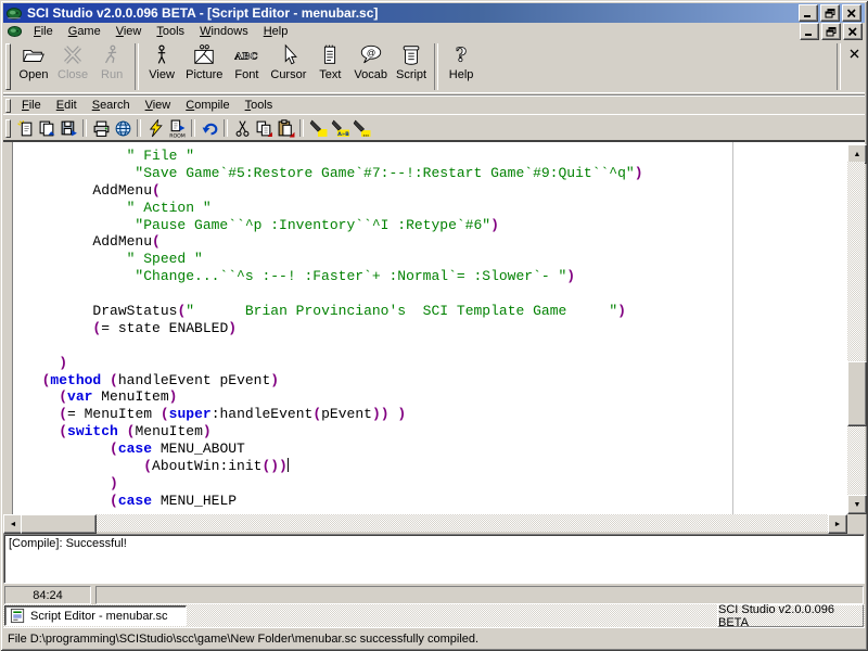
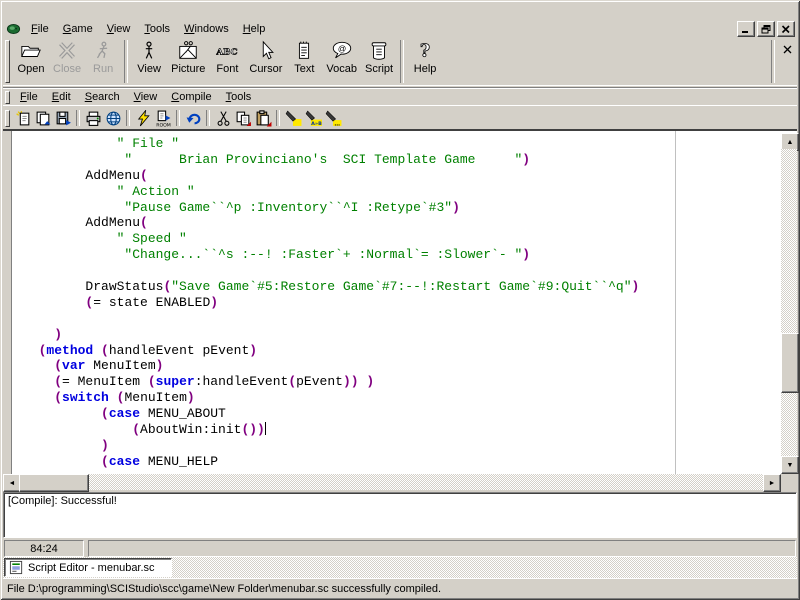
- SCI Studio v2.0.0.096 BETA - [Script Editor - menubar.sc]
  File
  Game
  View
  Tools
  Windows
  Help
  Open
  Close
  Run
  View
  Picture
  ABC
  Font
  Cursor
  Text
  @
  Vocab
  Script
  ?
  Help
  File
  Edit
  Search
  View
  Compile
  Tools
  " File "
- "Save Game`#5:Restore Game`#7:--!:Restart Game`#9:Quit``^q")
+ " Brian Provinciano's SCI Template Game ")
  AddMenu(
  " Action "
- "Pause Game``^p :Inventory``^I :Retype`#6")
+ "Pause Game``^p :Inventory``^I :Retype`#3")
  AddMenu(
  " Speed "
  "Change...``^s :--! :Faster`+ :Normal`= :Slower`- ")
- DrawStatus(" Brian Provinciano's SCI Template Game ")
+ DrawStatus("Save Game`#5:Restore Game`#7:--!:Restart Game`#9:Quit``^q")
  (= state ENABLED)
  )
  (method (handleEvent pEvent)
  (var MenuItem)
  (= MenuItem (super:handleEvent(pEvent)) )
  (switch (MenuItem)
  (case MENU_ABOUT
  (AboutWin:init())
  )
  (case MENU_HELP
  [Compile]: Successful!
  84:24
  Script Editor - menubar.sc
- SCI Studio v2.0.0.096 BETA
  File D:\programming\SCIStudio\scc\game\New Folder\menubar.sc successfully compiled.
